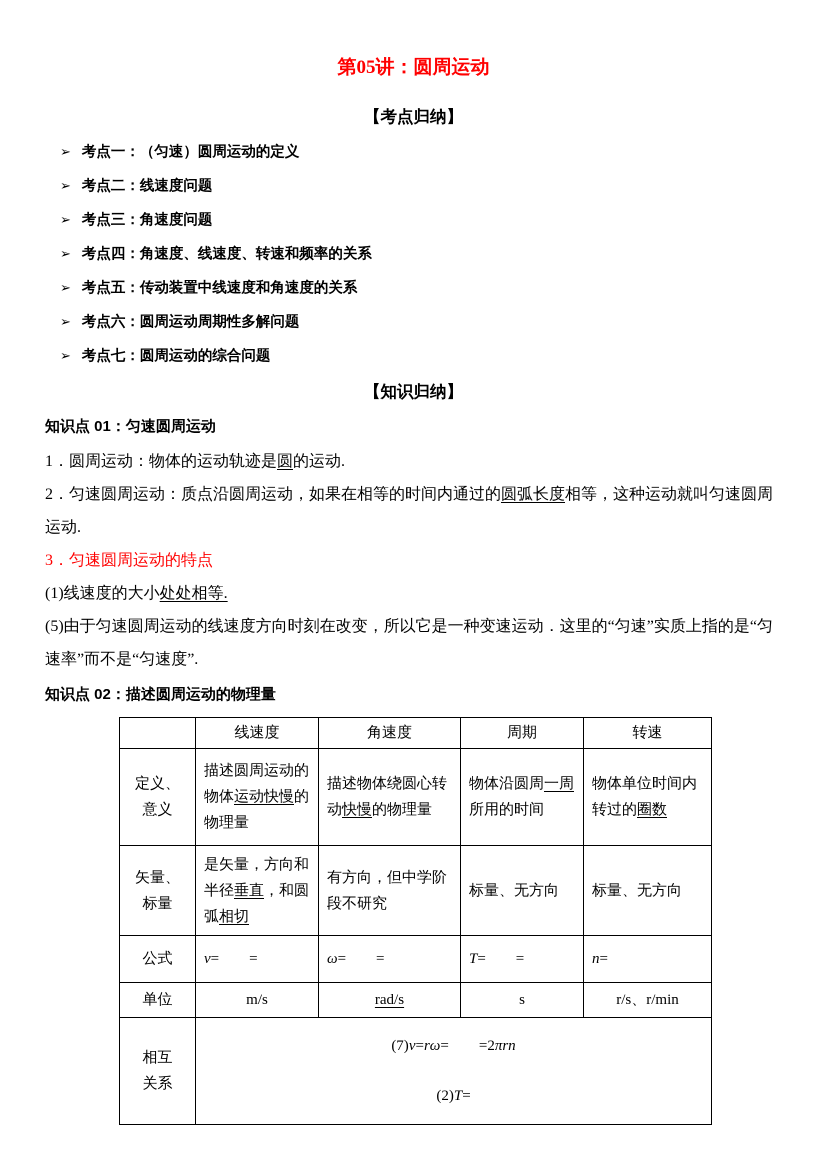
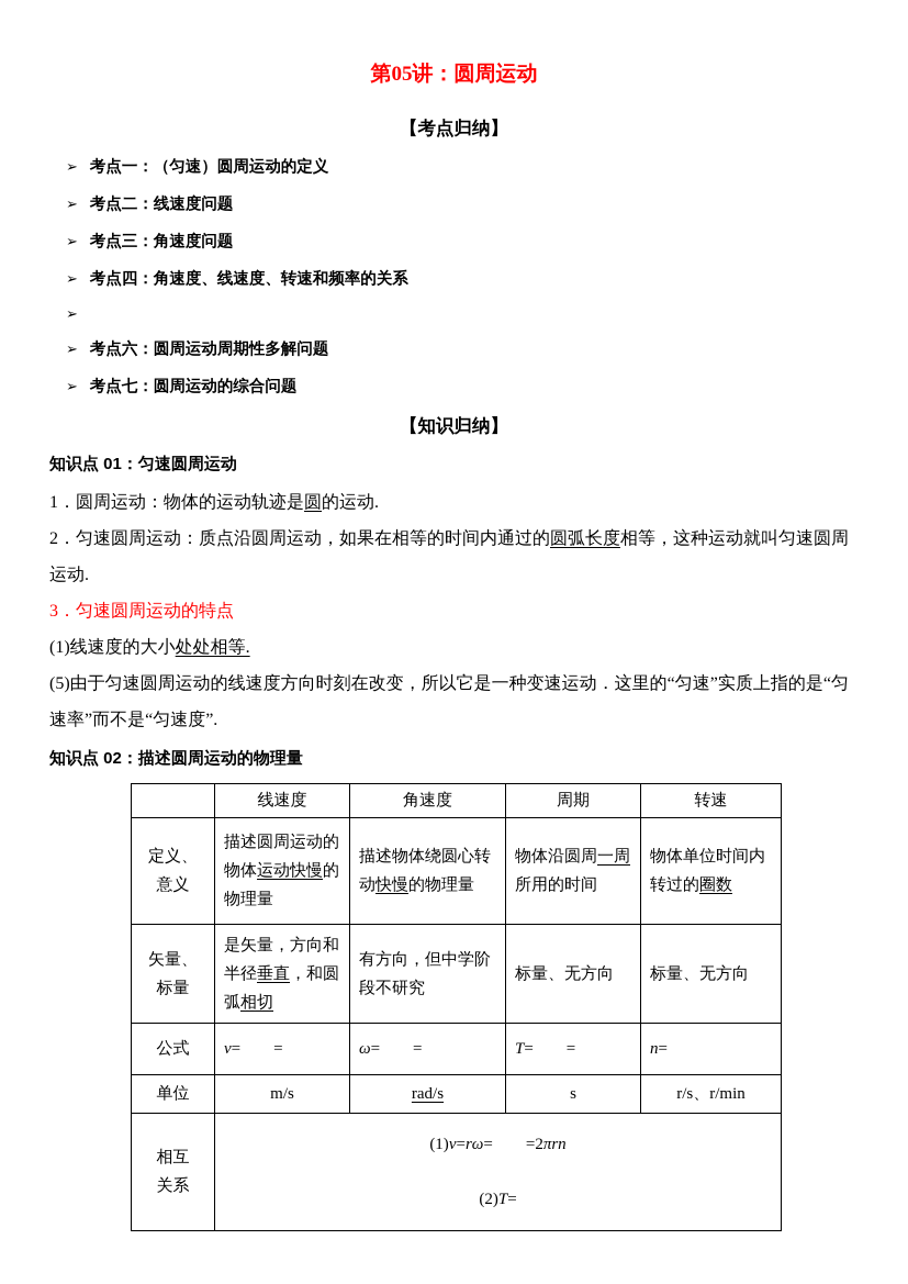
  第05讲：圆周运动
  【考点归纳】
  ➢
  考点一：（匀速）圆周运动的定义
  ➢
  考点二：线速度问题
  ➢
  考点三：角速度问题
  ➢
  考点四：角速度、线速度、转速和频率的关系
  ➢
- 考点五：传动装置中线速度和角速度的关系
  ➢
  考点六：圆周运动周期性多解问题
  ➢
  考点七：圆周运动的综合问题
  【知识归纳】
  知识点 01：匀速圆周运动
  1．圆周运动：物体的运动轨迹是圆的运动.
  2．匀速圆周运动：质点沿圆周运动，如果在相等的时间内通过的圆弧长度相等，这种运动就叫匀速圆周运动.
  3．匀速圆周运动的特点
  (1)线速度的大小处处相等.
  (5)由于匀速圆周运动的线速度方向时刻在改变，所以它是一种变速运动．这里的“匀速”实质上指的是“匀速率”而不是“匀速度”.
  知识点 02：描述圆周运动的物理量
  	线速度	角速度	周期	转速
  定义、意义	描述圆周运动的物体运动快慢的物理量	描述物体绕圆心转动快慢的物理量	物体沿圆周一周所用的时间	物体单位时间内转过的圈数
  矢量、标量	是矢量，方向和半径垂直，和圆弧相切	有方向，但中学阶段不研究	标量、无方向	标量、无方向
  公式	v= =	ω= =	T= =	n=
  单位	m/s	rad/s	s	r/s、r/min
- 相互关系	(7)v=rω= =2πrn (2)T=
+ 相互关系	(1)v=rω= =2πrn (2)T=
